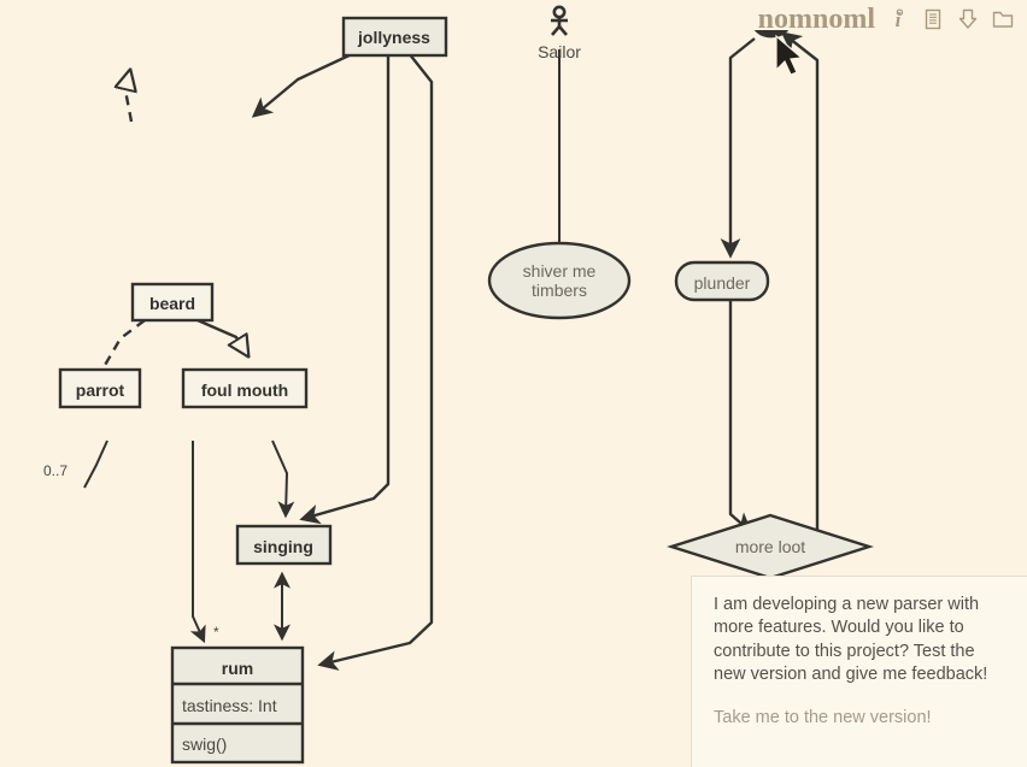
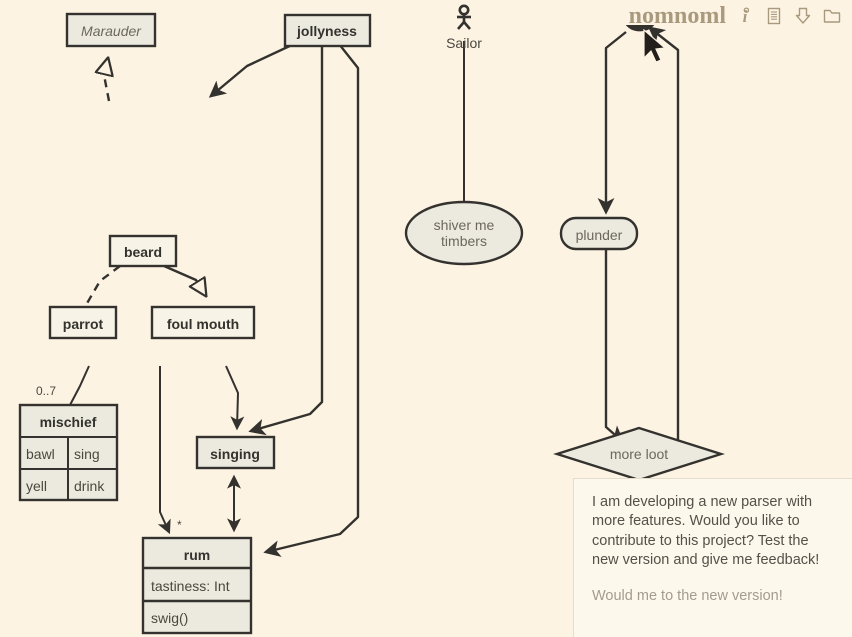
+ Marauder
  jollyness
  beard
  parrot
  foul mouth
  0..7
  *
+ mischief
+ bawl
+ sing
+ yell
+ drink
  singing
  rum
  tastiness: Int
  swig()
  Sailor
  shiver me
  timbers
  plunder
  more loot
  nomnoml
  i
  I am developing a new parser with more features. Would you like to contribute to this project? Test the new version and give me feedback!
- Take me to the new version!
+ Would me to the new version!
